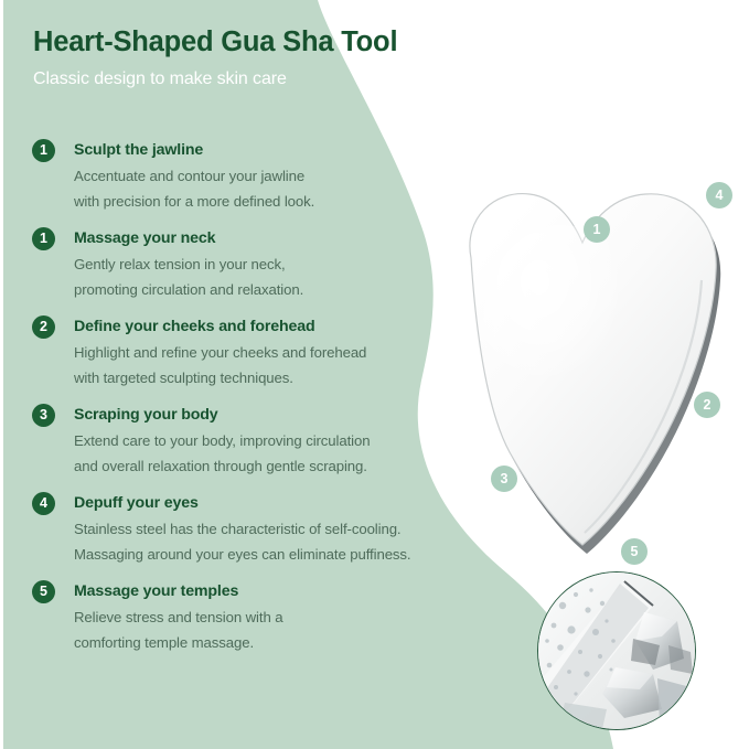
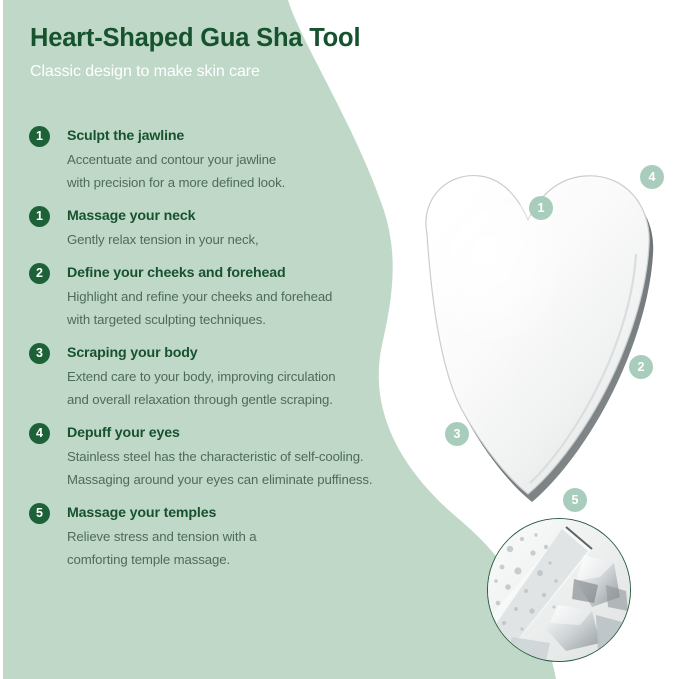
  Heart-Shaped Gua Sha Tool
  Classic design to make skin care
  1
  Sculpt the jawline
  Accentuate and contour your jawline
  with precision for a more defined look.
  1
  Massage your neck
  Gently relax tension in your neck,
- promoting circulation and relaxation.
  2
  Define your cheeks and forehead
  Highlight and refine your cheeks and forehead
  with targeted sculpting techniques.
  3
  Scraping your body
  Extend care to your body, improving circulation
  and overall relaxation through gentle scraping.
  4
  Depuff your eyes
  Stainless steel has the characteristic of self-cooling.
  Massaging around your eyes can eliminate puffiness.
  5
  Massage your temples
  Relieve stress and tension with a
  comforting temple massage.
  1
  4
  2
  3
  5
